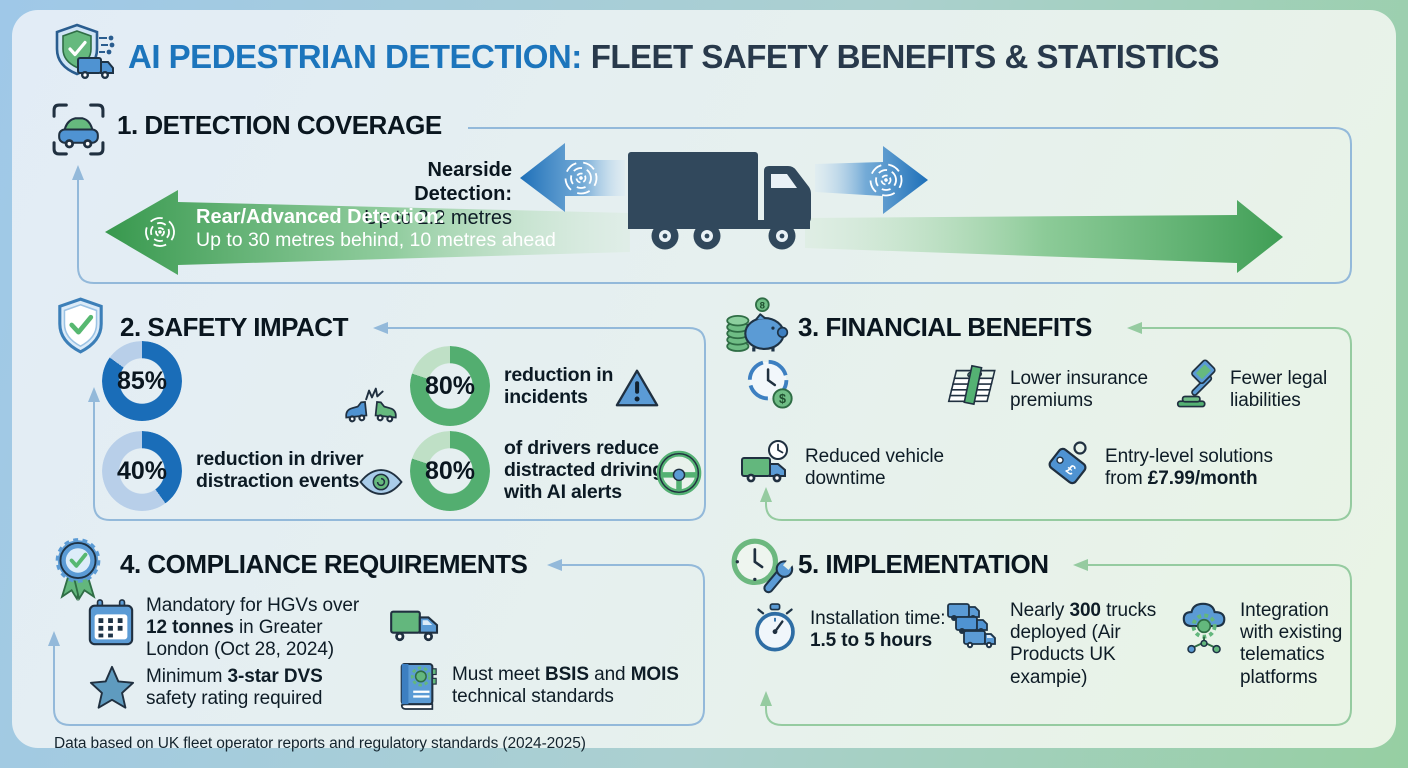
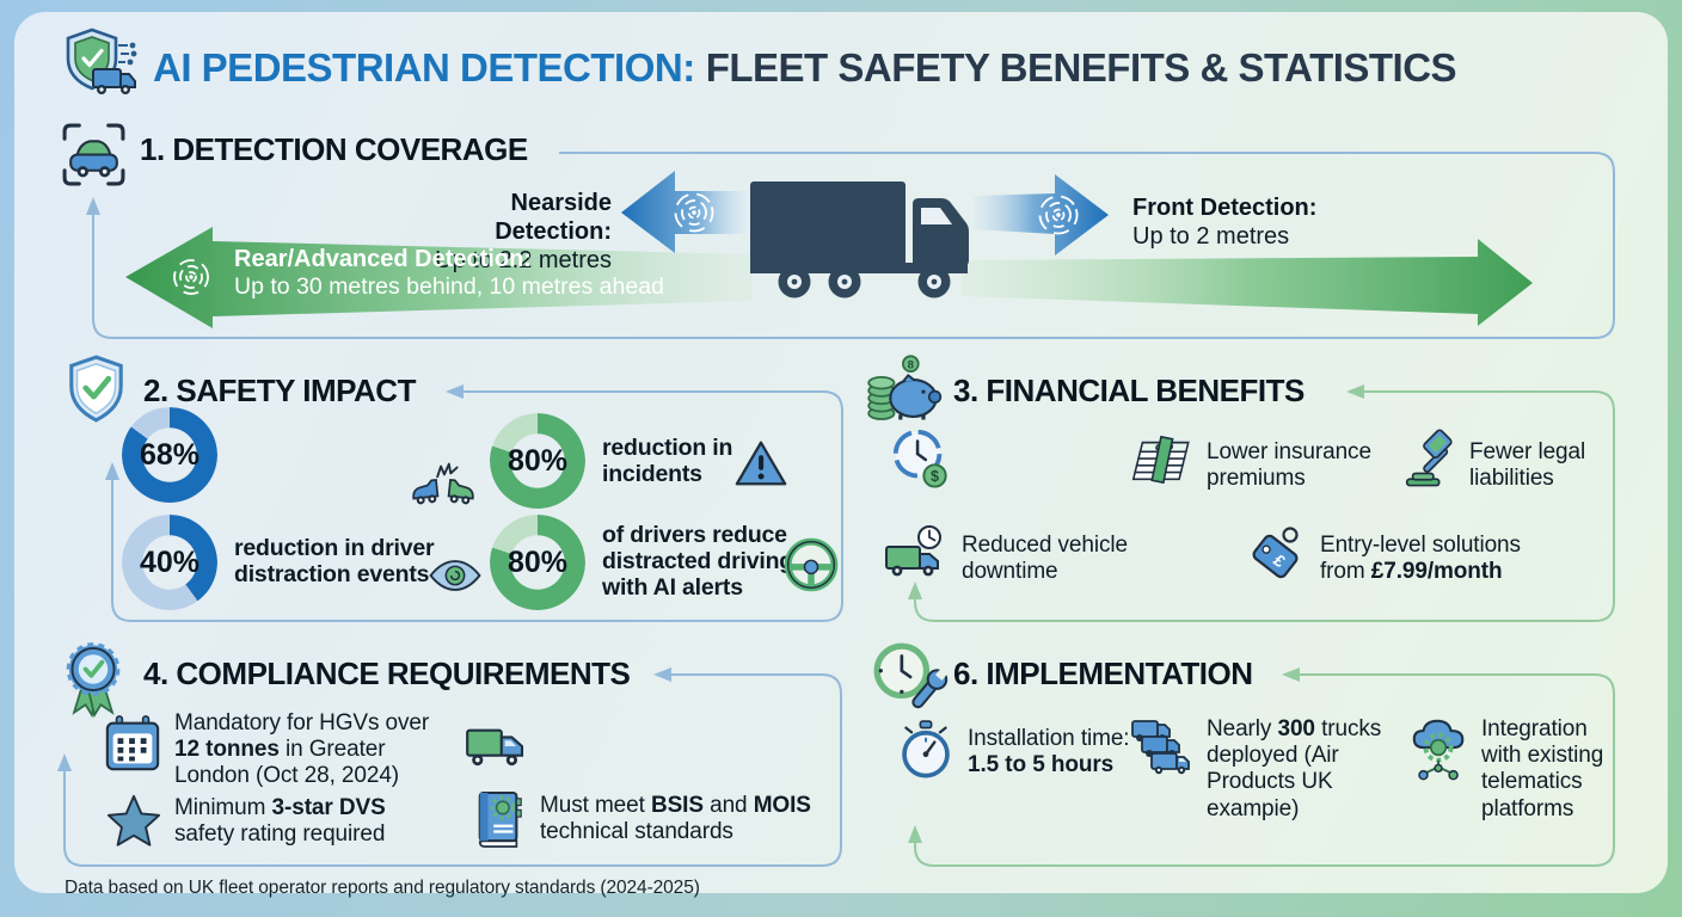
  AI PEDESTRIAN DETECTION: FLEET SAFETY BENEFITS & STATISTICS
  1. DETECTION COVERAGE
  Nearside Detection:
  Up to 2.2 metres
+ Front Detection:
+ Up to 2 metres
  Rear/Advanced Detection:
  Up to 30 metres behind, 10 metres ahead
  2. SAFETY IMPACT
- 85%
+ 68%
  80%
  reduction in incidents
  40%
  reduction in driver distraction events
  80%
  of drivers reduce distracted drivin with AI alerts
  8
  3. FINANCIAL BENEFITS
  $
  Lower insurance premiums
  Fewer legal liabilities
  Reduced vehicle downtime
  Entry-level solutions from £7.99/month
  4. COMPLIANCE REQUIREMENTS
  Mandatory for HGVs over 12 tonnes in Greater London (Oct 28, 2024)
  Minimum 3-star DVS safety rating required
  Must meet BSIS and MOIS technical standards
- 5. IMPLEMENTATION
+ 6. IMPLEMENTATION
  Installation time: 1.5 to 5 hours
  Nearly 300 trucks deployed (Air Products UK exampie)
  Integration with existing telematics platforms
  Data based on UK fleet operator reports and regulatory standards (2024-2025)
